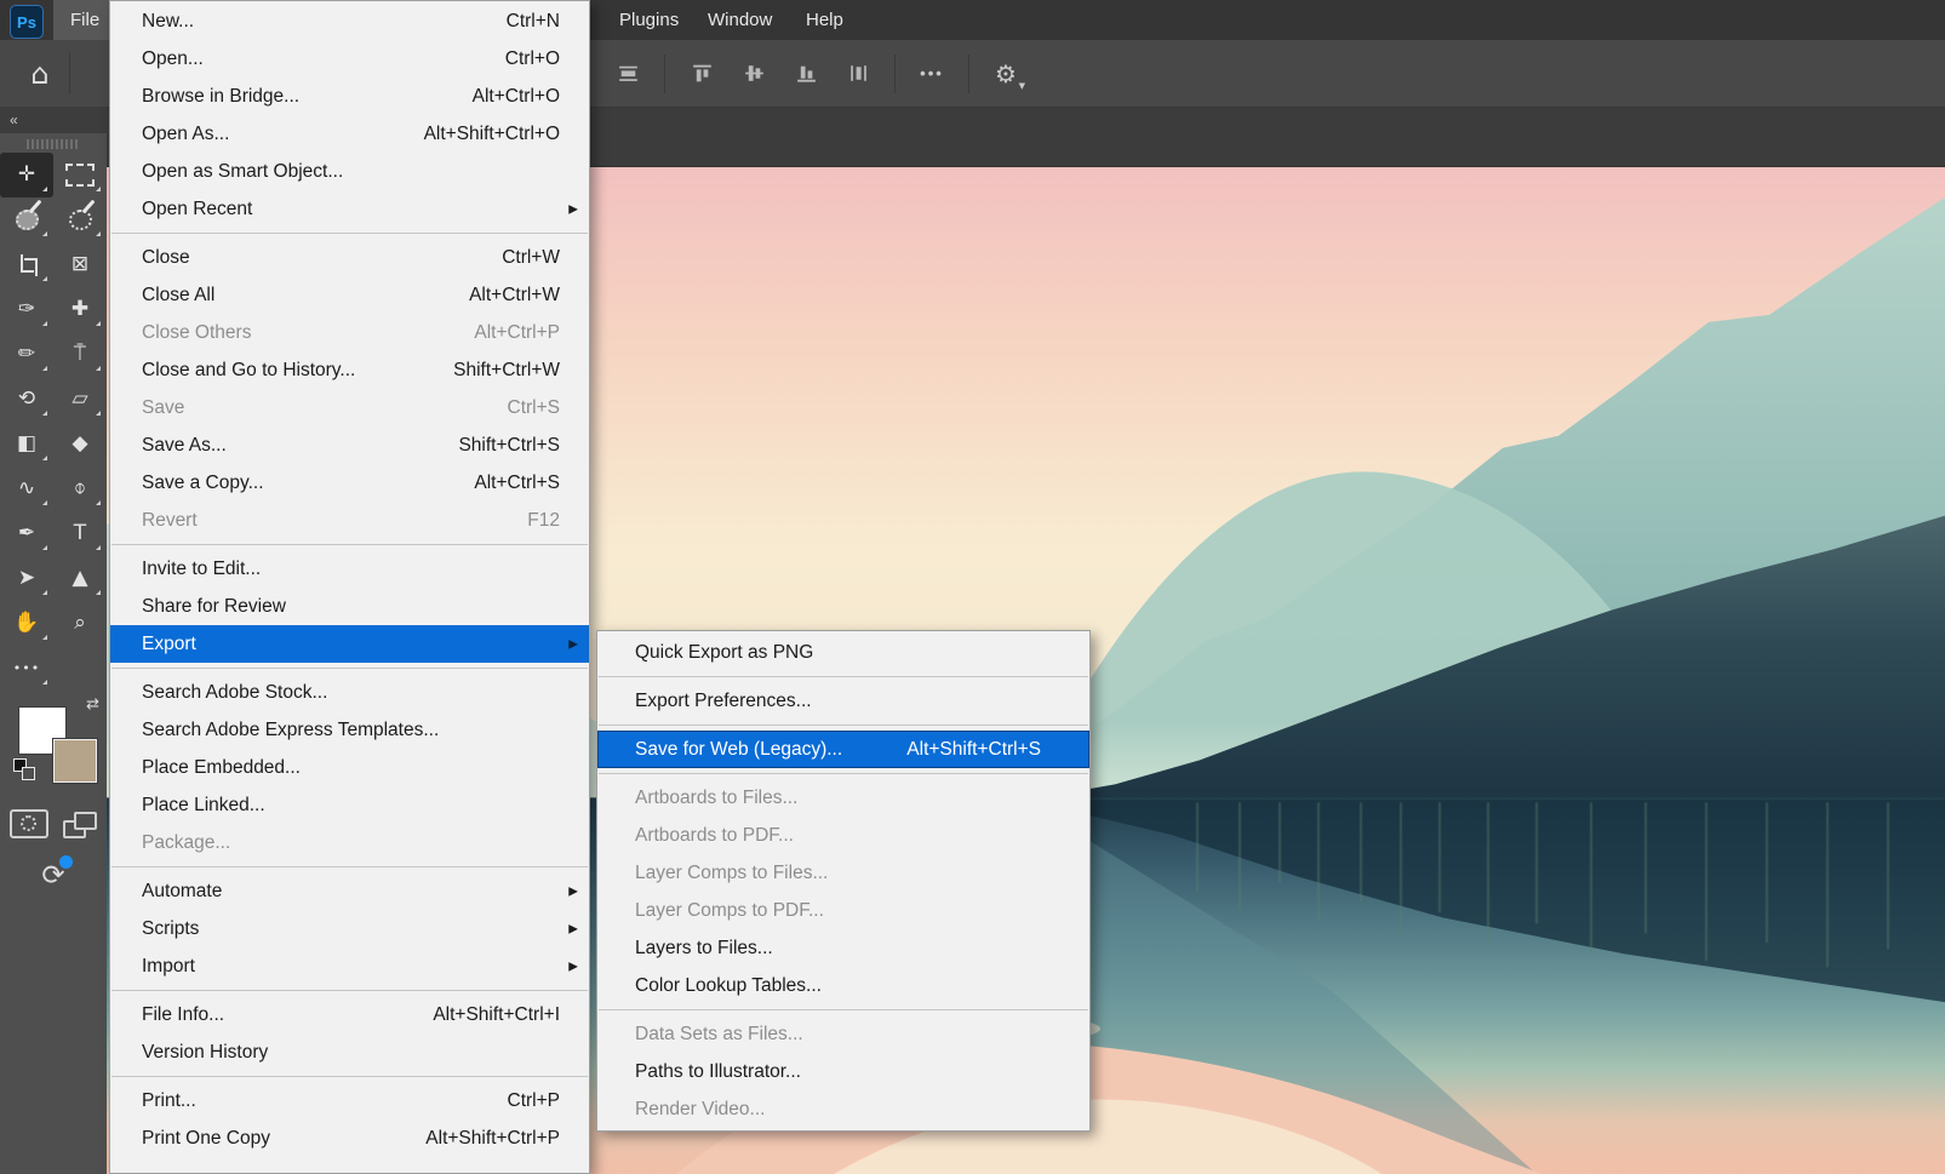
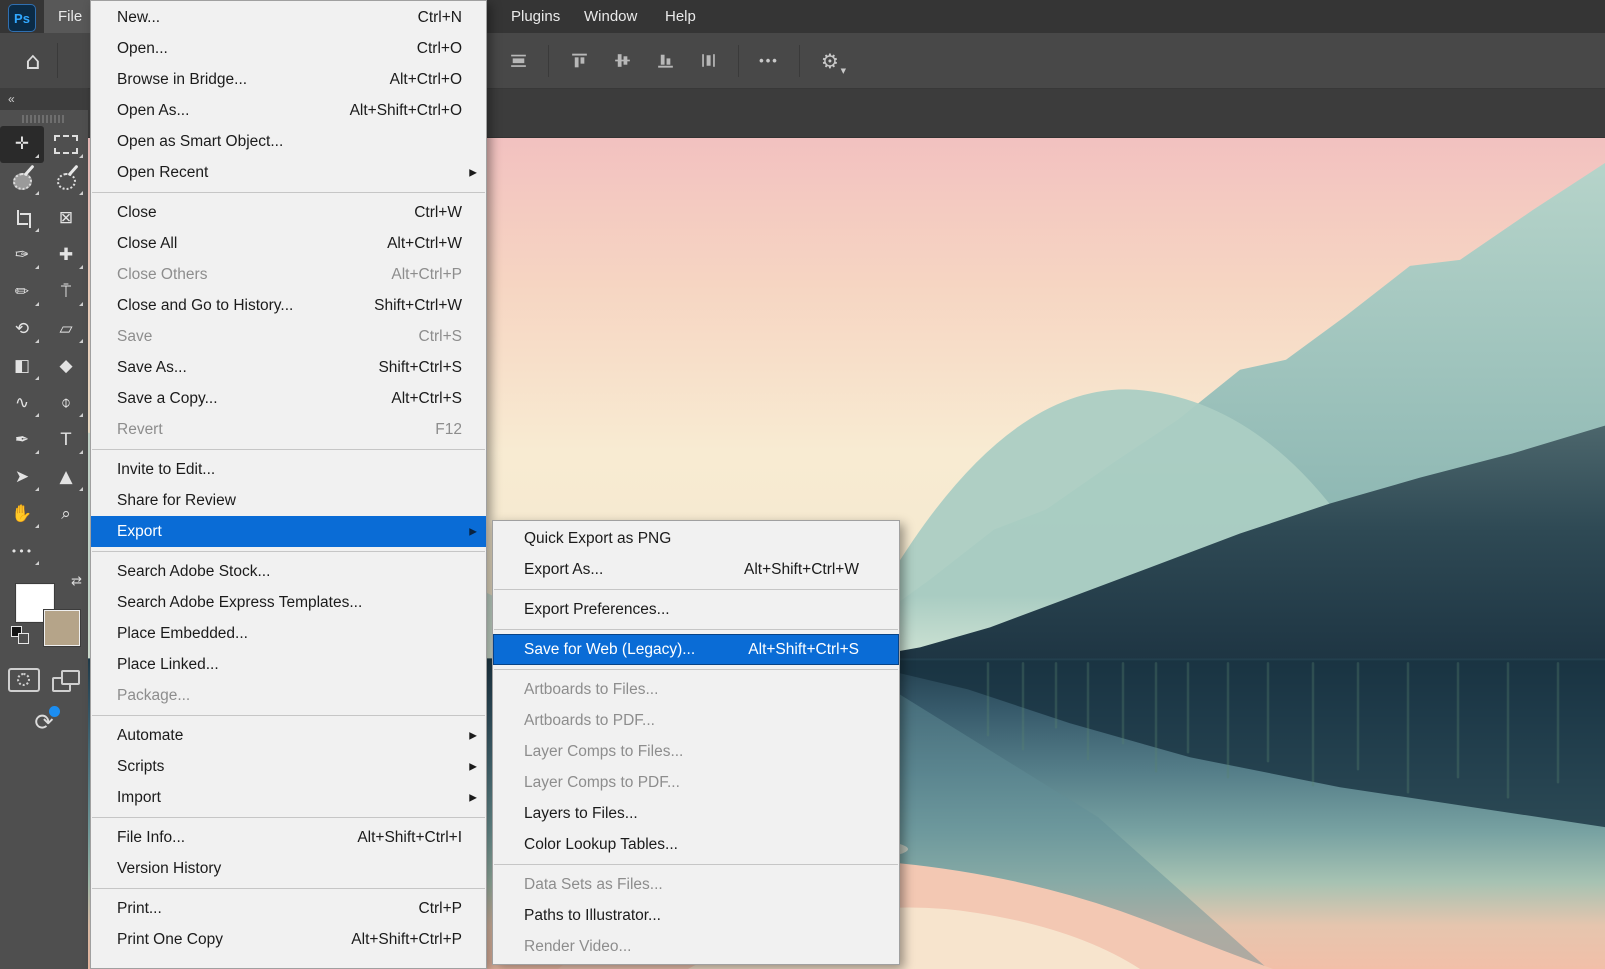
  Ps
  File
  Plugins
  Window
  Help
  ⌂
  •••
  ⚙
  ▼
  «
  ✛
  ⊠
  ✑
  ✚
  ✏
  ⍑
  ⟲
  ▱
  ◧
  ◆
  ∿
  ⌽
  ✒
  T
  ➤
  ▲
  ✋
  ⌕
  •••
  ⇄
  ⟳
  New...
  Ctrl+N
  Open...
  Ctrl+O
  Browse in Bridge...
  Alt+Ctrl+O
  Open As...
  Alt+Shift+Ctrl+O
  Open as Smart Object...
  Open Recent
  ▶
  Close
  Ctrl+W
  Close All
  Alt+Ctrl+W
  Close Others
  Alt+Ctrl+P
  Close and Go to History...
  Shift+Ctrl+W
  Save
  Ctrl+S
  Save As...
  Shift+Ctrl+S
  Save a Copy...
  Alt+Ctrl+S
  Revert
  F12
  Invite to Edit...
  Share for Review
  Export
  ▶
  Search Adobe Stock...
  Search Adobe Express Templates...
  Place Embedded...
  Place Linked...
  Package...
  Automate
  ▶
  Scripts
  ▶
  Import
  ▶
  File Info...
  Alt+Shift+Ctrl+I
  Version History
  Print...
  Ctrl+P
  Print One Copy
  Alt+Shift+Ctrl+P
  Quick Export as PNG
+ Export As...
+ Alt+Shift+Ctrl+W
  Export Preferences...
  Save for Web (Legacy)...
  Alt+Shift+Ctrl+S
  Artboards to Files...
  Artboards to PDF...
  Layer Comps to Files...
  Layer Comps to PDF...
  Layers to Files...
  Color Lookup Tables...
  Data Sets as Files...
  Paths to Illustrator...
  Render Video...
